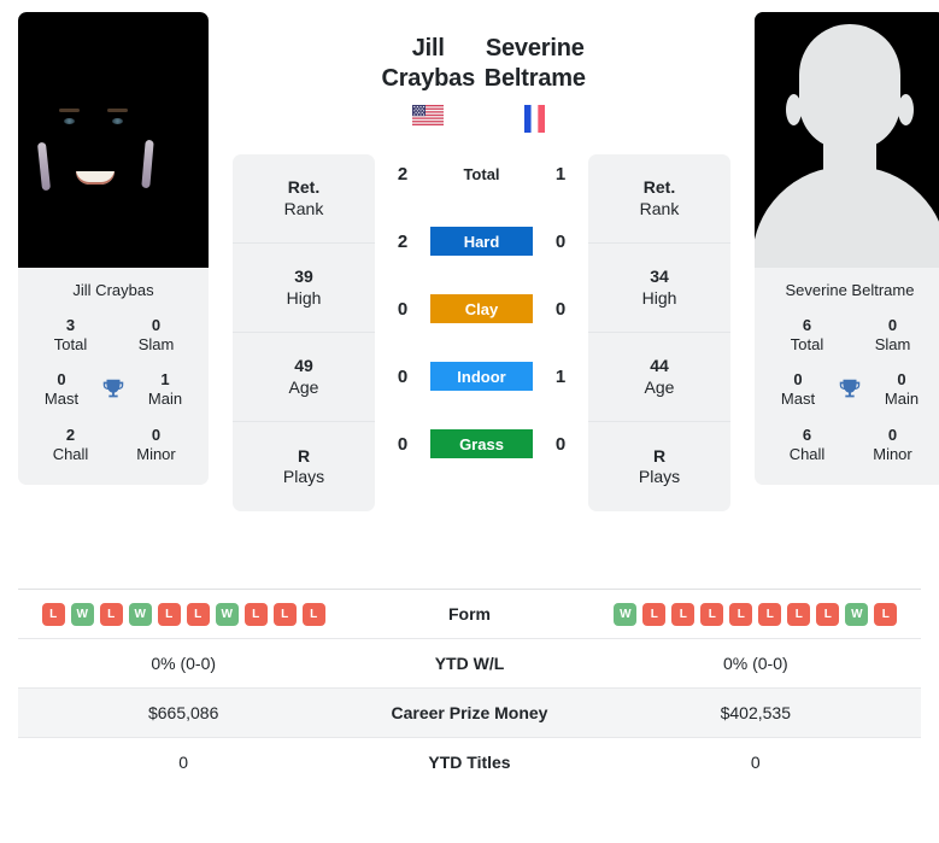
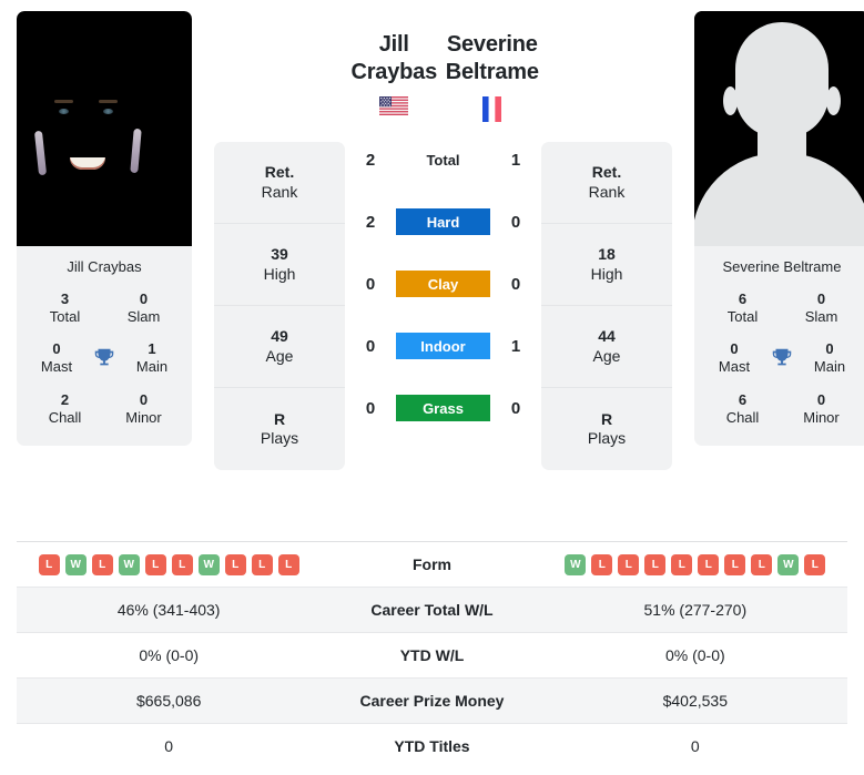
  Jill Craybas
  3
  Total
  0
  Slam
  0
  Mast
  1
  Main
  2
  Chall
  0
  Minor
  Ret.
  Rank
  39
  High
  49
  Age
  R
  Plays
  Jill Craybas
  Severine Beltrame
  2
  Total
  1
  2
  Hard
  0
  0
  Clay
  0
  0
  Indoor
  1
  0
  Grass
  0
  Ret.
  Rank
- 34
+ 18
  High
  44
  Age
  R
  Plays
  Severine Beltrame
  6
  Total
  0
  Slam
  0
  Mast
  0
  Main
  6
  Chall
  0
  Minor
  L W L W L L W L L L	Form	W L L L L L L L W L
+ 46% (341-403)	Career Total W/L	51% (277-270)
  0% (0-0)	YTD W/L	0% (0-0)
  $665,086	Career Prize Money	$402,535
  0	YTD Titles	0
